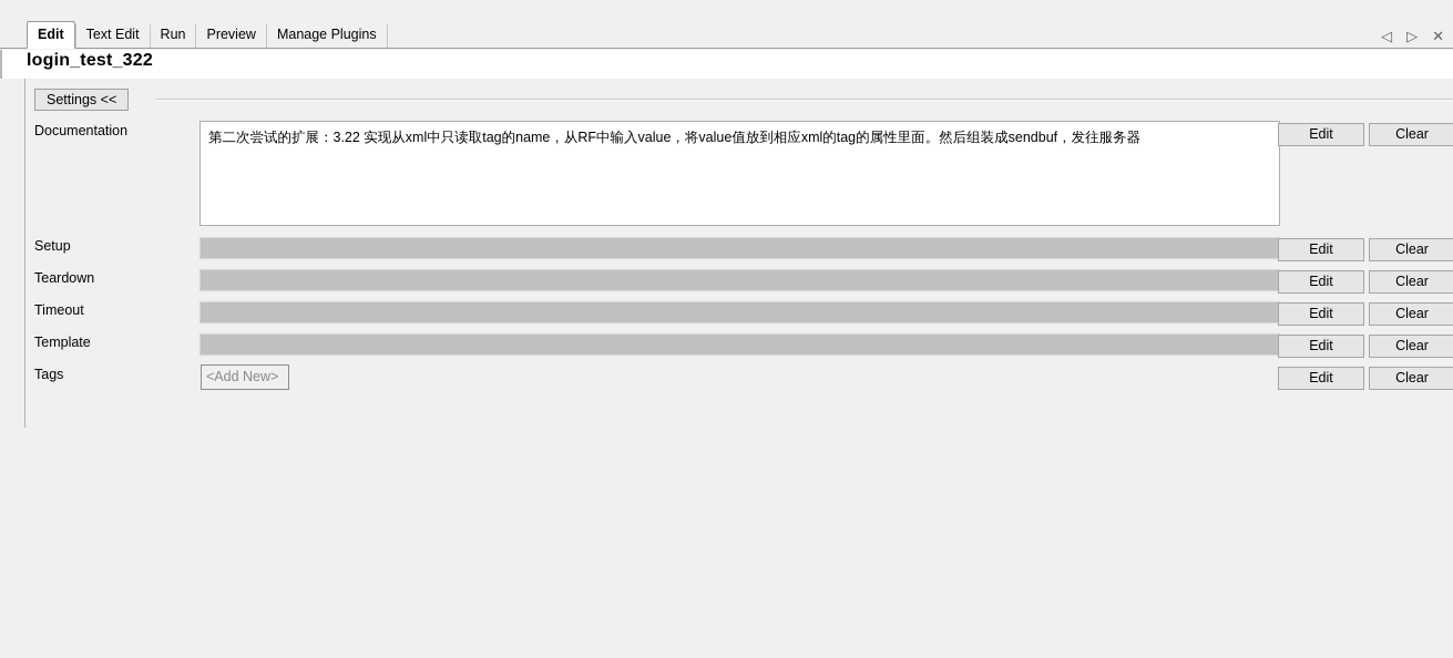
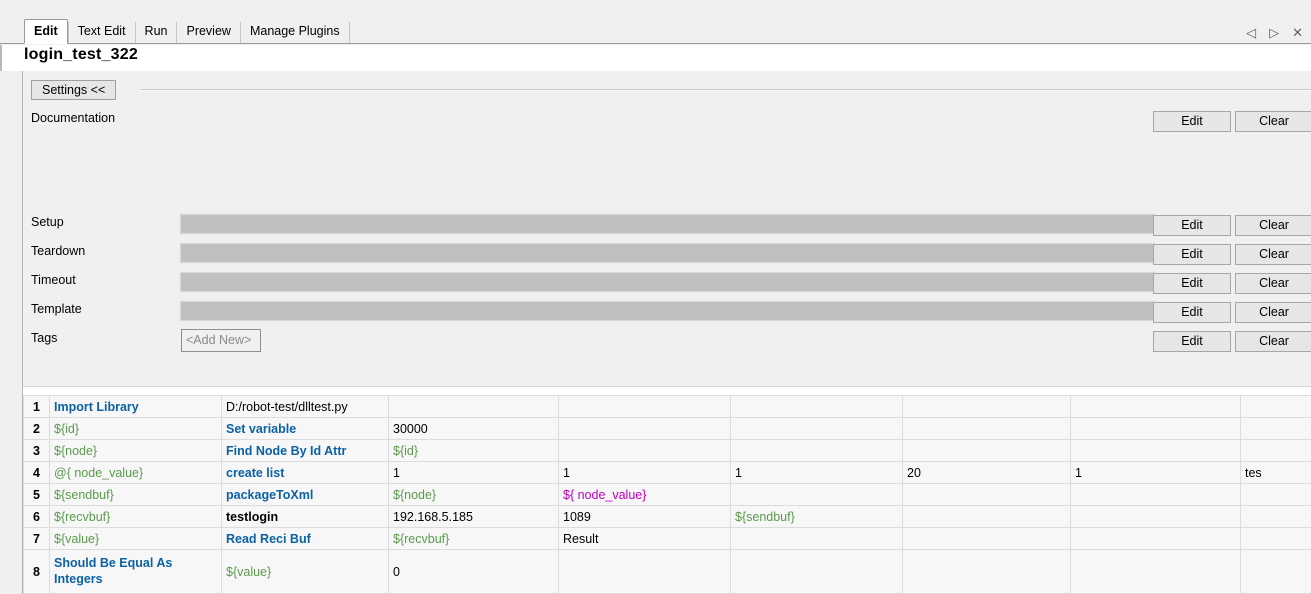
  Edit
  Text Edit
  Run
  Preview
  Manage Plugins
  ◁
  ▷
  ✕
  login_test_322
  Settings <<
  Documentation
- 第二次尝试的扩展：3.22 实现从xml中只读取tag的name，从RF中输入value，将value值放到相应xml的tag的属性里面。然后组装成sendbuf，发往服务器
  Edit
  Clear
  Setup
  Edit
  Clear
  Teardown
  Edit
  Clear
  Timeout
  Edit
  Clear
  Template
  Edit
  Clear
  Tags
  <Add New>
  Edit
  Clear
+ 1	Import Library	D:/robot-test/dlltest.py
+ 2	${id}	Set variable	30000
+ 3	${node}	Find Node By Id Attr	${id}
+ 4	@{ node_value}	create list	1	1	1	20	1	tes
+ 5	${sendbuf}	packageToXml	${node}	${ node_value}
+ 6	${recvbuf}	testlogin	192.168.5.185	1089	${sendbuf}
+ 7	${value}	Read Reci Buf	${recvbuf}	Result
+ 8	Should Be Equal As Integers	${value}	0
